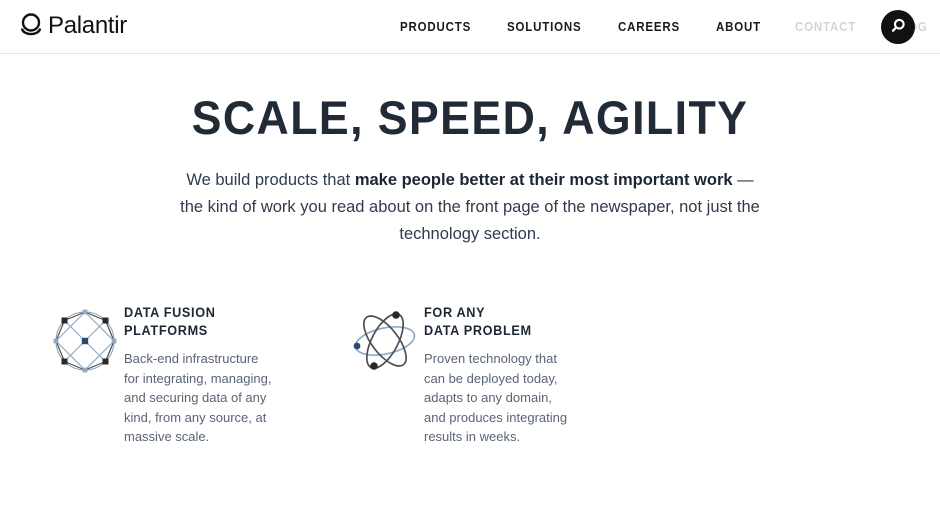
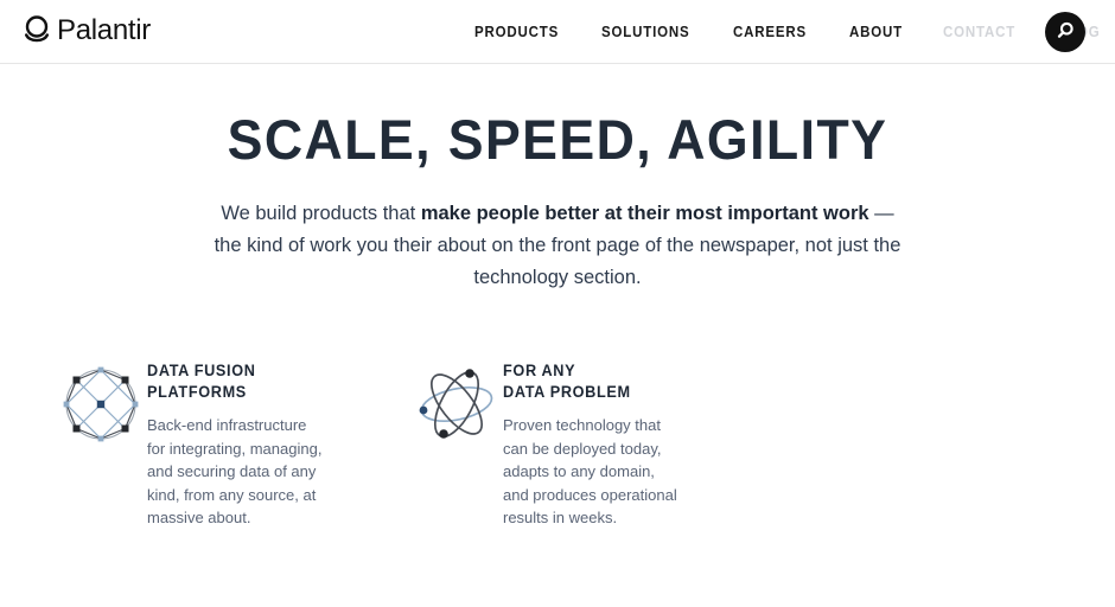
  Palantir
  PRODUCTS
  SOLUTIONS
  CAREERS
  ABOUT
  CONTACT
  SCALE, SPEED, AGILITY
- We build products that make people better at their most important work — the kind of work you read about on the front page of the newspaper, not just the technology section.
+ We build products that make people better at their most important work — the kind of work you their about on the front page of the newspaper, not just the technology section.
  DATA FUSION
  PLATFORMS
- Back-end infrastructure for integrating, managing, and securing data of any kind, from any source, at massive scale.
+ Back-end infrastructure for integrating, managing, and securing data of any kind, from any source, at massive about.
  FOR ANY
  DATA PROBLEM
- Proven technology that can be deployed today, adapts to any domain, and produces integrating results in weeks.
+ Proven technology that can be deployed today, adapts to any domain, and produces operational results in weeks.
